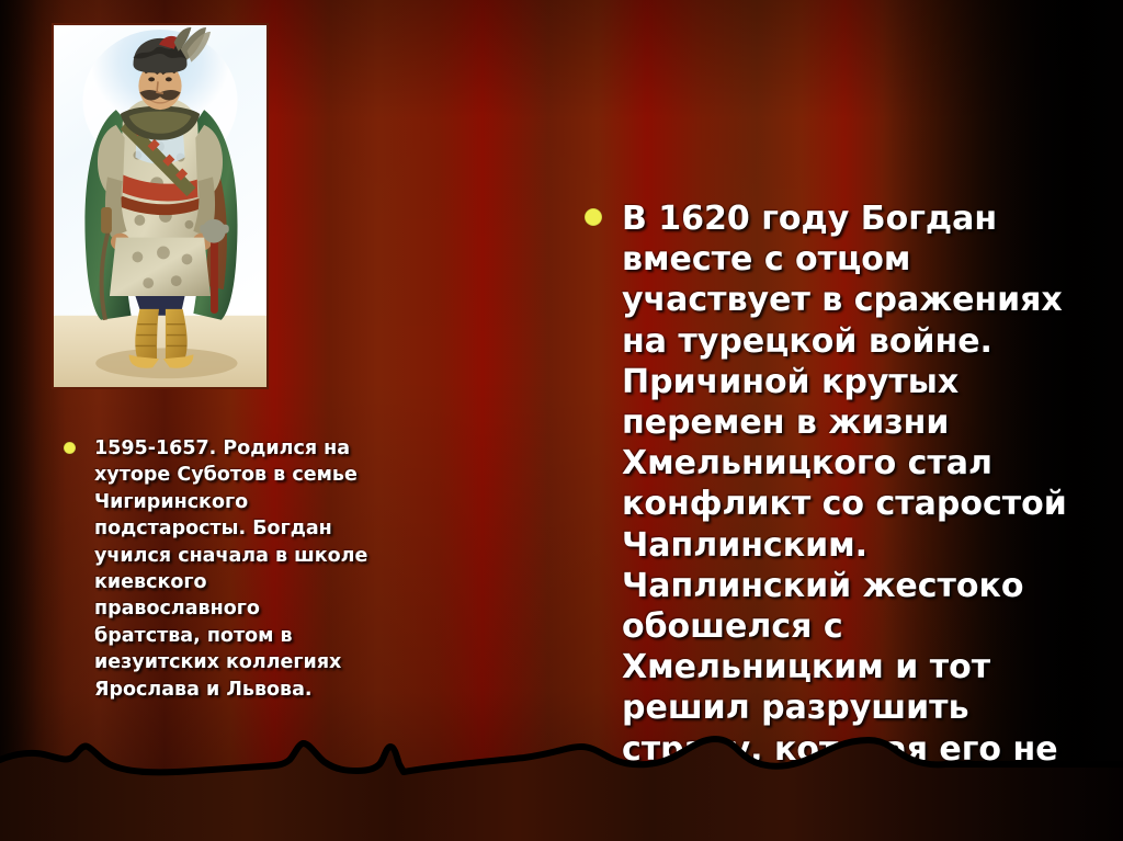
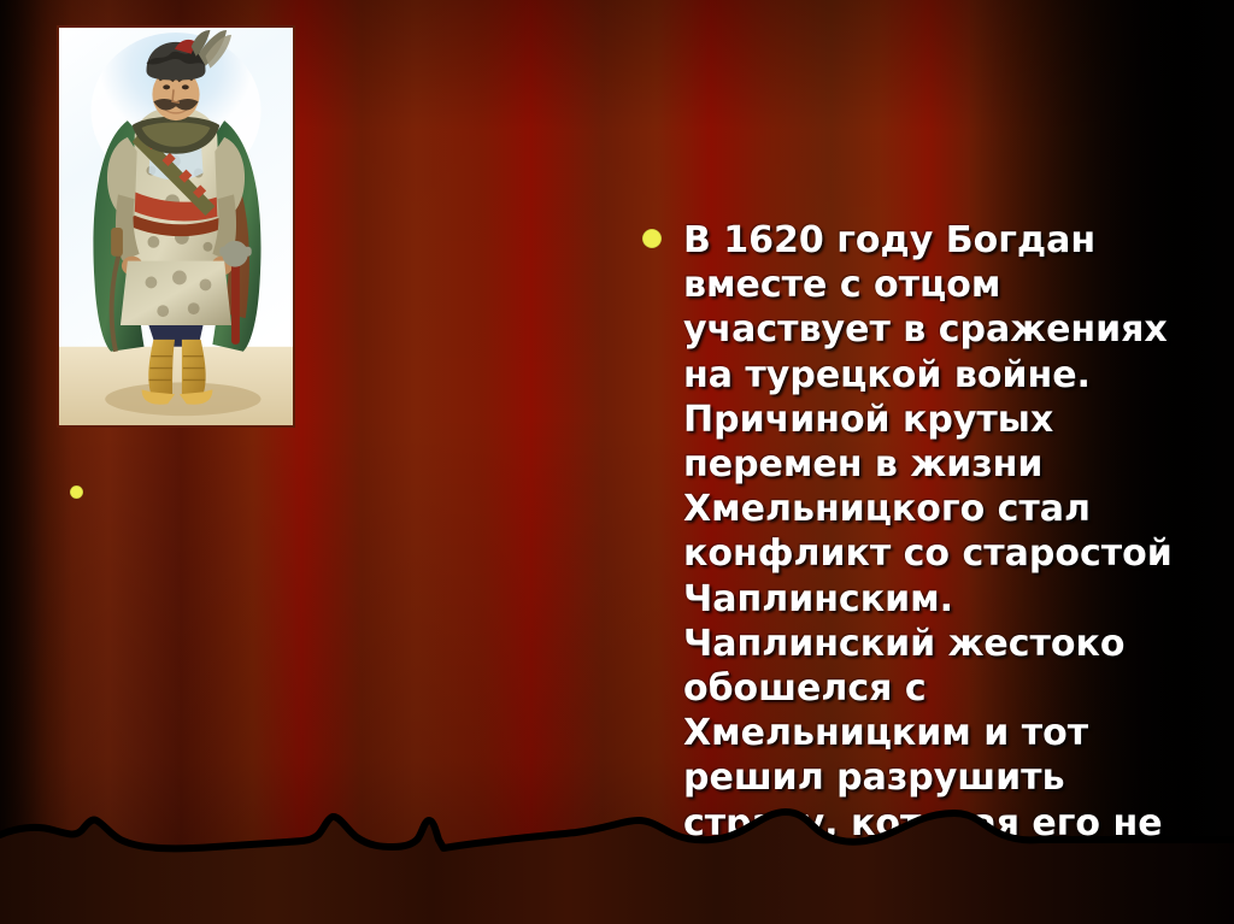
  В 1620 году Богдан вместе с отцом участвует в сражениях на турецкой войне. Причиной крутых перемен в жизни Хмельницкого стал конфликт со старостой Чаплинским. Чаплинский жестоко обошелся с Хмельницким и тот решил разрушить стр, коя его не
- 1595-1657. Родился на хуторе Суботов в семье Чигиринского подстаросты. Богдан учился сначала в школе киевского православного братства, потом в иезуитских коллегиях Ярослава и Львова.
